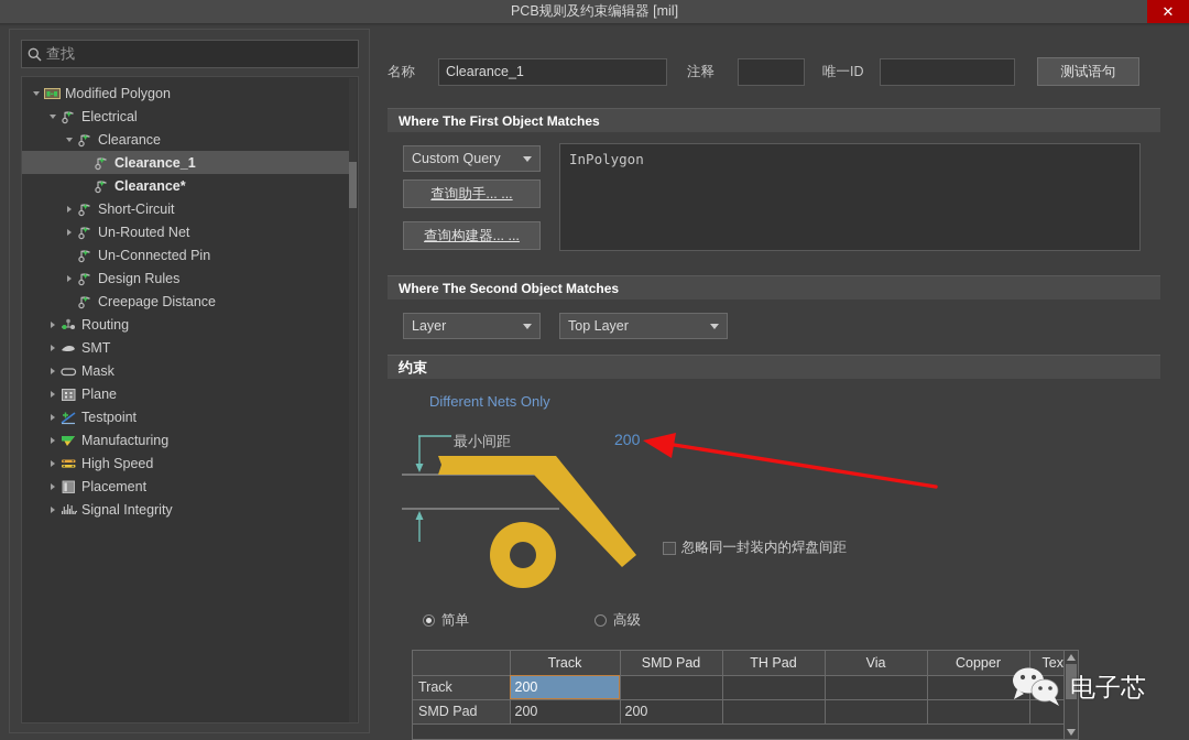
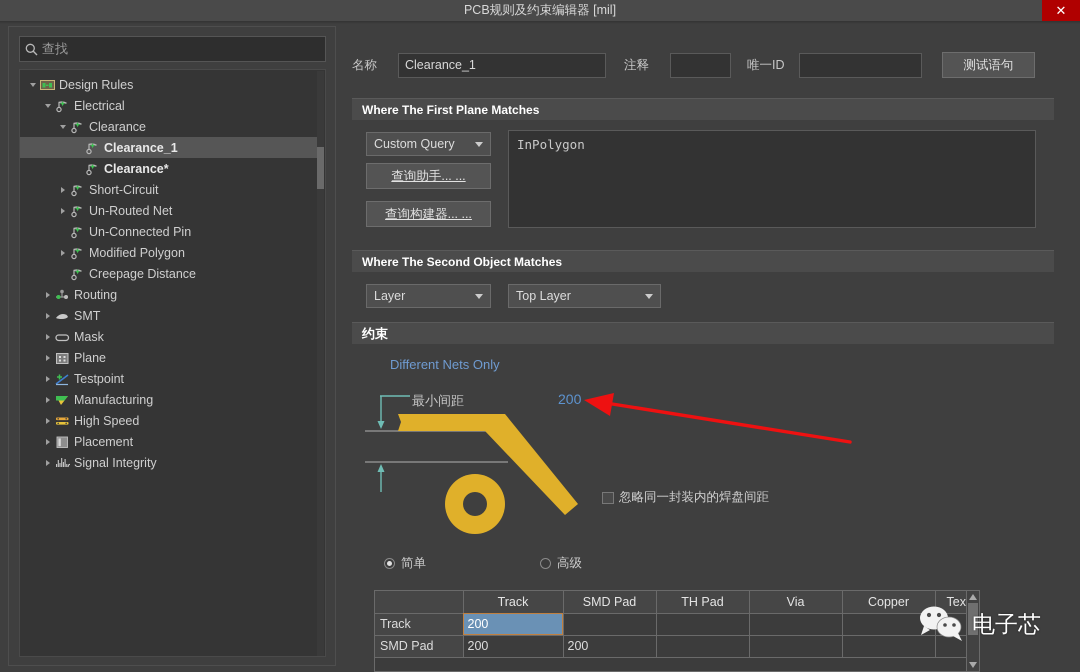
  PCB规则及约束编辑器 [mil]
  ✕
  查找
- Modified Polygon
+ Design Rules
  Electrical
  Clearance
  Clearance_1
  Clearance*
  Short-Circuit
  Un-Routed Net
  Un-Connected Pin
- Design Rules
+ Modified Polygon
  Creepage Distance
  Routing
  SMT
  Mask
  Plane
  Testpoint
  Manufacturing
  High Speed
  Placement
  Signal Integrity
  名称
  Clearance_1
  注释
  唯一ID
  测试语句
- Where The First Object Matches
+ Where The First Plane Matches
  Custom Query
  查询助手... ...
  查询构建器... ...
  InPolygon
  Where The Second Object Matches
  Layer
  Top Layer
  约束
  Different Nets Only
  最小间距
  200
  忽略同一封装内的焊盘间距
  简单
  高级
  	Track	SMD Pad	TH Pad	Via	Copper	Tex
  Track	200
  SMD Pad	200	200
  电子芯
